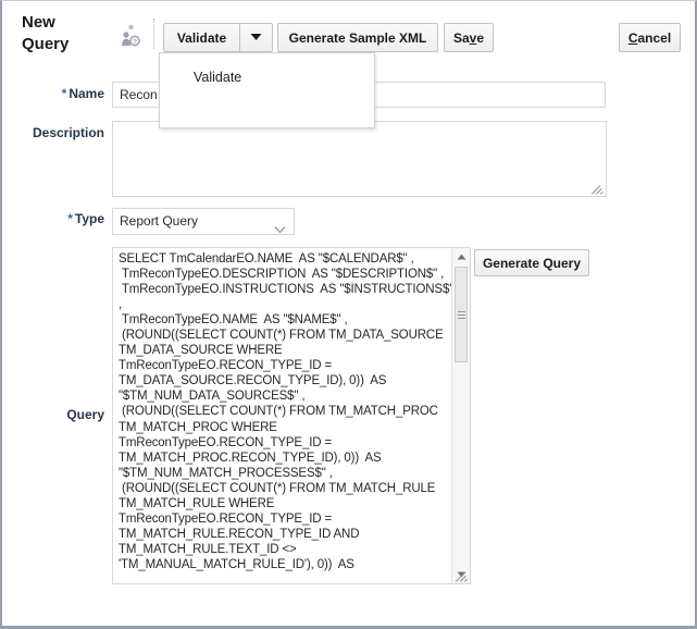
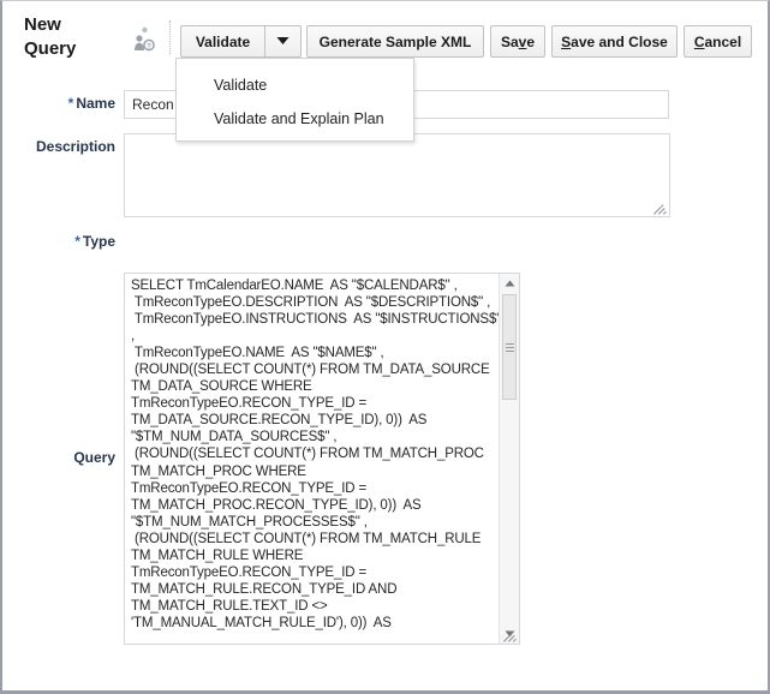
  New
  Query
  Validate
  Generate Sample XML
  Save
+ Save and Close
  Cancel
  * Name
  Recon
  Description
  * Type
- Report Query
  Query
  SELECT TmCalendarEO.NAME AS "$CALENDAR$" ,
  TmReconTypeEO.DESCRIPTION AS "$DESCRIPTION$" ,
  TmReconTypeEO.INSTRUCTIONS AS "$INSTRUCTIONS$
  ,
  TmReconTypeEO.NAME AS "$NAME$" ,
  (ROUND((SELECT COUNT(*) FROM TM_DATA_SOURCE
  TM_DATA_SOURCE WHERE
  TmReconTypeEO.RECON_TYPE_ID =
  TM_DATA_SOURCE.RECON_TYPE_ID), 0)) AS
  "$TM_NUM_DATA_SOURCES$" ,
  (ROUND((SELECT COUNT(*) FROM TM_MATCH_PROC
  TM_MATCH_PROC WHERE
  TmReconTypeEO.RECON_TYPE_ID =
  TM_MATCH_PROC.RECON_TYPE_ID), 0)) AS
  "$TM_NUM_MATCH_PROCESSES$" ,
  (ROUND((SELECT COUNT(*) FROM TM_MATCH_RULE
  TM_MATCH_RULE WHERE
  TmReconTypeEO.RECON_TYPE_ID =
  TM_MATCH_RULE.RECON_TYPE_ID AND
  TM_MATCH_RULE.TEXT_ID <>
  'TM_MANUAL_MATCH_RULE_ID'), 0)) AS
- Generate Query
  Validate
+ Validate and Explain Plan
